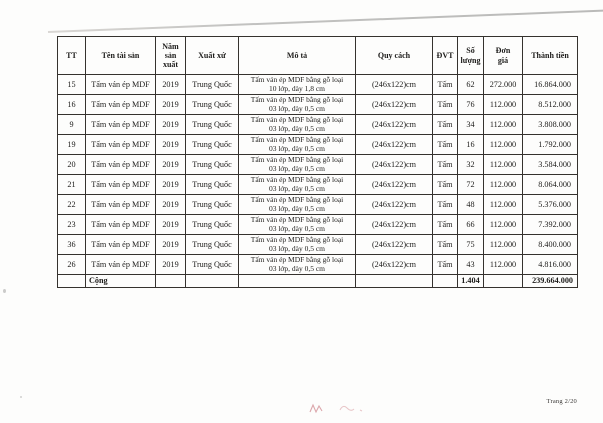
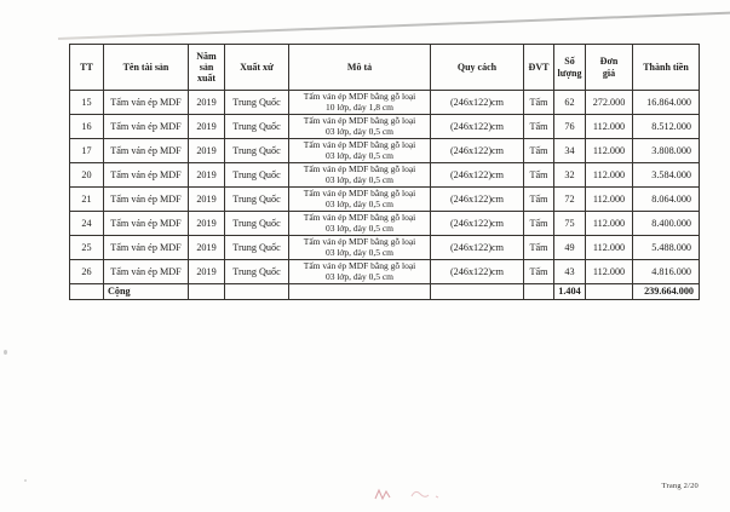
  TT	Tên tài sản	Nămsảnxuất	Xuất xứ	Mô tả	Quy cách	ĐVT	Sốlượng	Đơngiá	Thành tiền
  15	Tấm ván ép MDF	2019	Trung Quốc	Tấm ván ép MDF bằng gỗ loại10 lớp, dày 1,8 cm	(246x122)cm	Tấm	62	272.000	16.864.000
  16	Tấm ván ép MDF	2019	Trung Quốc	Tấm ván ép MDF bằng gỗ loại03 lớp, dày 0,5 cm	(246x122)cm	Tấm	76	112.000	8.512.000
- 9	Tấm ván ép MDF	2019	Trung Quốc	Tấm ván ép MDF bằng gỗ loại03 lớp, dày 0,5 cm	(246x122)cm	Tấm	34	112.000	3.808.000
+ 17	Tấm ván ép MDF	2019	Trung Quốc	Tấm ván ép MDF bằng gỗ loại03 lớp, dày 0,5 cm	(246x122)cm	Tấm	34	112.000	3.808.000
- 19	Tấm ván ép MDF	2019	Trung Quốc	Tấm ván ép MDF bằng gỗ loại03 lớp, dày 0,5 cm	(246x122)cm	Tấm	16	112.000	1.792.000
  20	Tấm ván ép MDF	2019	Trung Quốc	Tấm ván ép MDF bằng gỗ loại03 lớp, dày 0,5 cm	(246x122)cm	Tấm	32	112.000	3.584.000
  21	Tấm ván ép MDF	2019	Trung Quốc	Tấm ván ép MDF bằng gỗ loại03 lớp, dày 0,5 cm	(246x122)cm	Tấm	72	112.000	8.064.000
- 22	Tấm ván ép MDF	2019	Trung Quốc	Tấm ván ép MDF bằng gỗ loại03 lớp, dày 0,5 cm	(246x122)cm	Tấm	48	112.000	5.376.000
- 23	Tấm ván ép MDF	2019	Trung Quốc	Tấm ván ép MDF bằng gỗ loại03 lớp, dày 0,5 cm	(246x122)cm	Tấm	66	112.000	7.392.000
- 36	Tấm ván ép MDF	2019	Trung Quốc	Tấm ván ép MDF bằng gỗ loại03 lớp, dày 0,5 cm	(246x122)cm	Tấm	75	112.000	8.400.000
+ 24	Tấm ván ép MDF	2019	Trung Quốc	Tấm ván ép MDF bằng gỗ loại03 lớp, dày 0,5 cm	(246x122)cm	Tấm	75	112.000	8.400.000
+ 25	Tấm ván ép MDF	2019	Trung Quốc	Tấm ván ép MDF bằng gỗ loại03 lớp, dày 0,5 cm	(246x122)cm	Tấm	49	112.000	5.488.000
  26	Tấm ván ép MDF	2019	Trung Quốc	Tấm ván ép MDF bằng gỗ loại03 lớp, dày 0,5 cm	(246x122)cm	Tấm	43	112.000	4.816.000
  	Cộng						1.404		239.664.000
